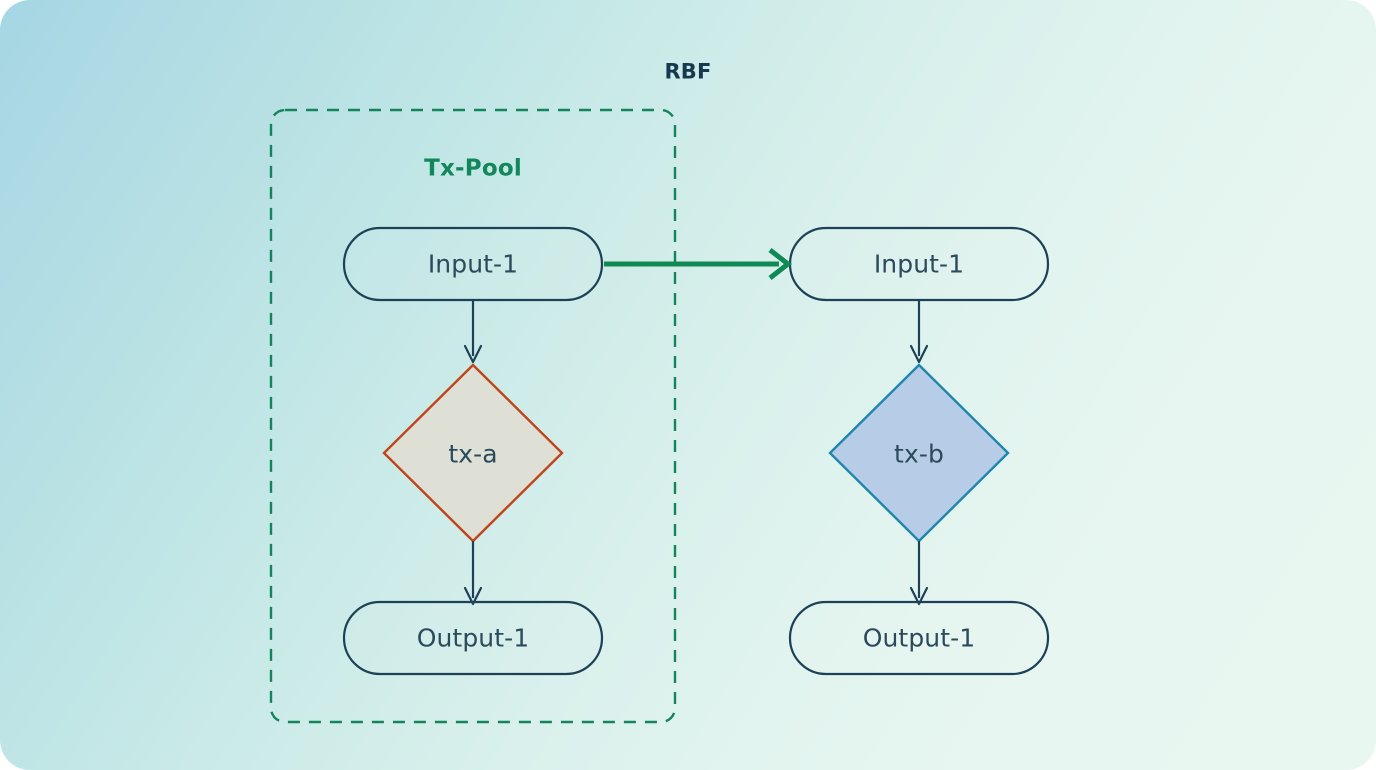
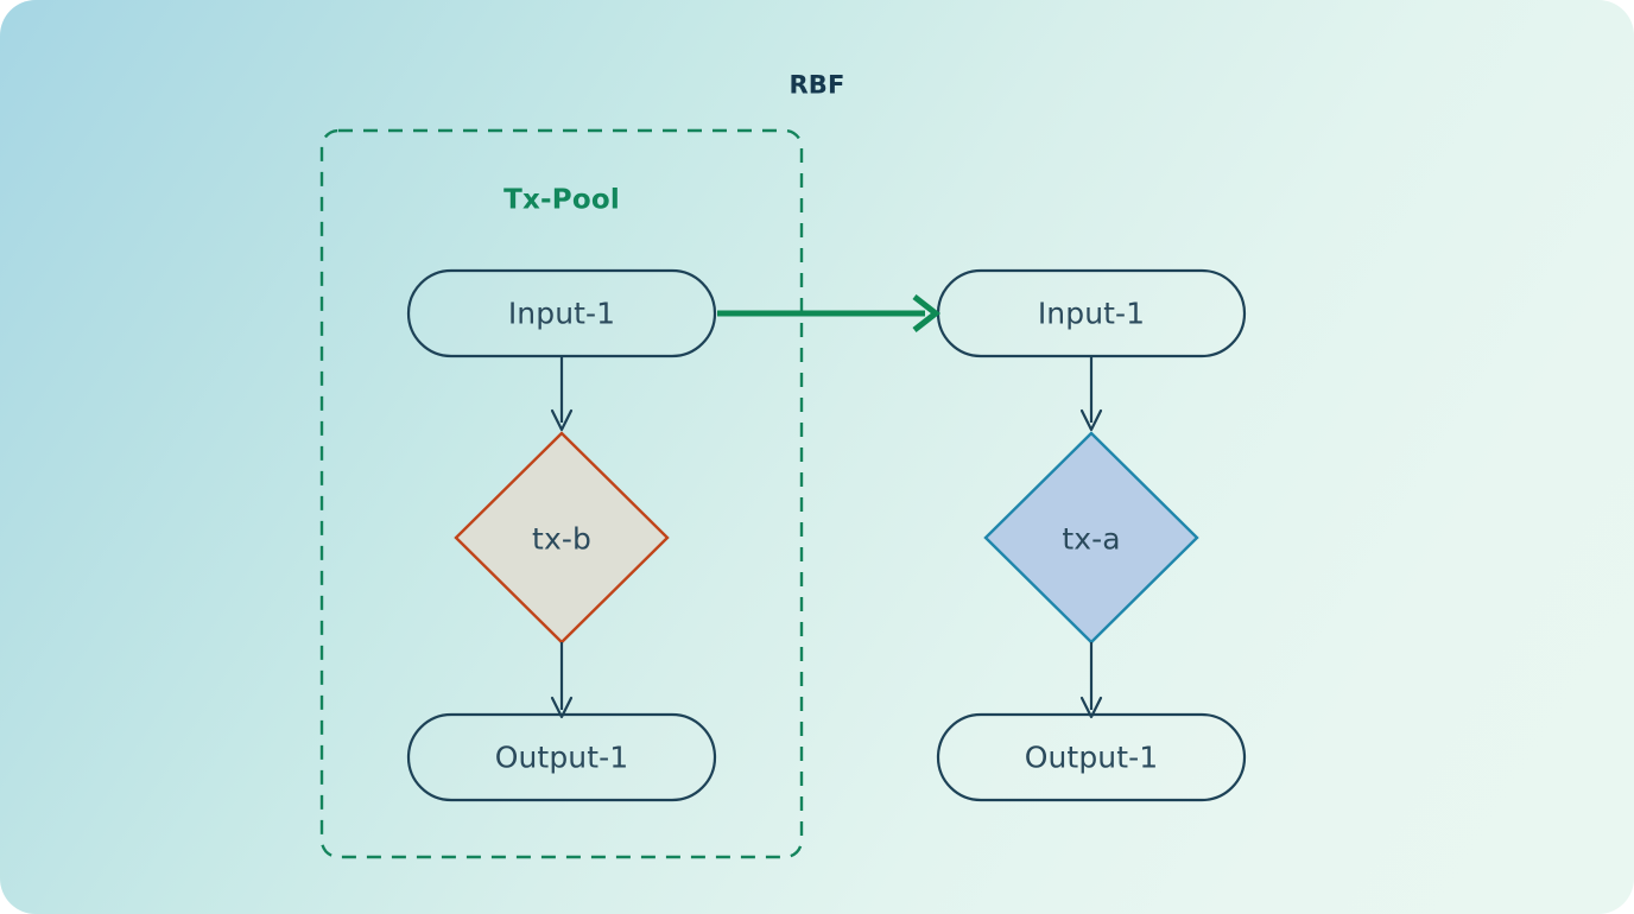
  RBF
  Tx-Pool
  Input-1
- tx-a
+ tx-b
  Output-1
  Input-1
- tx-b
+ tx-a
  Output-1
